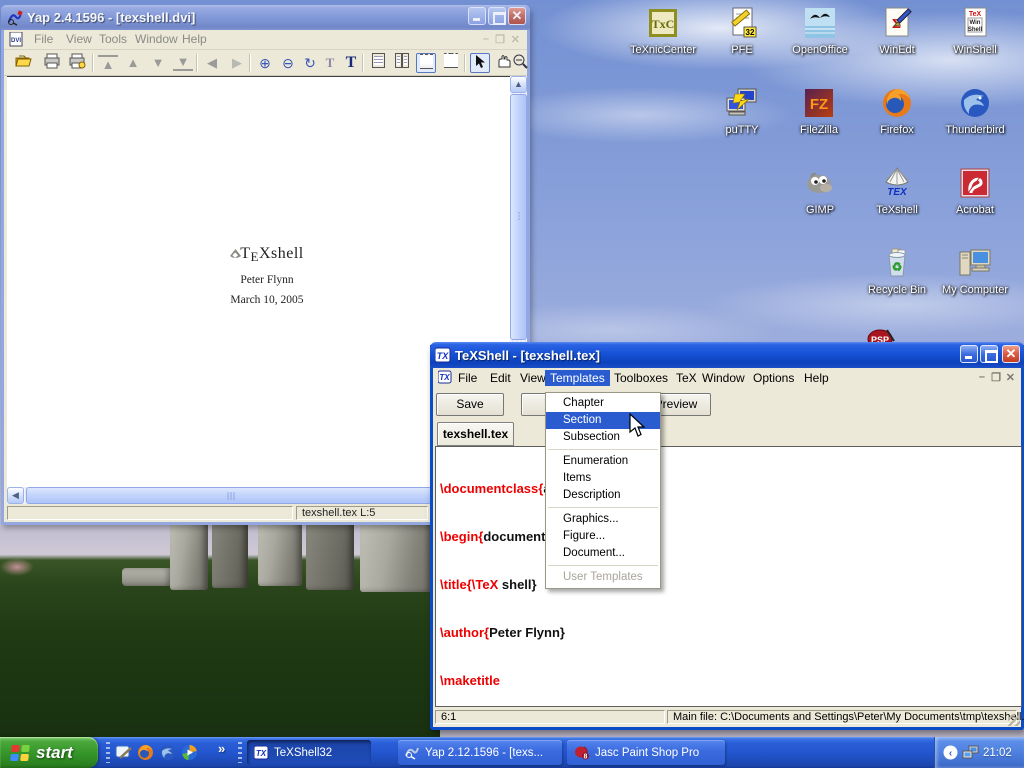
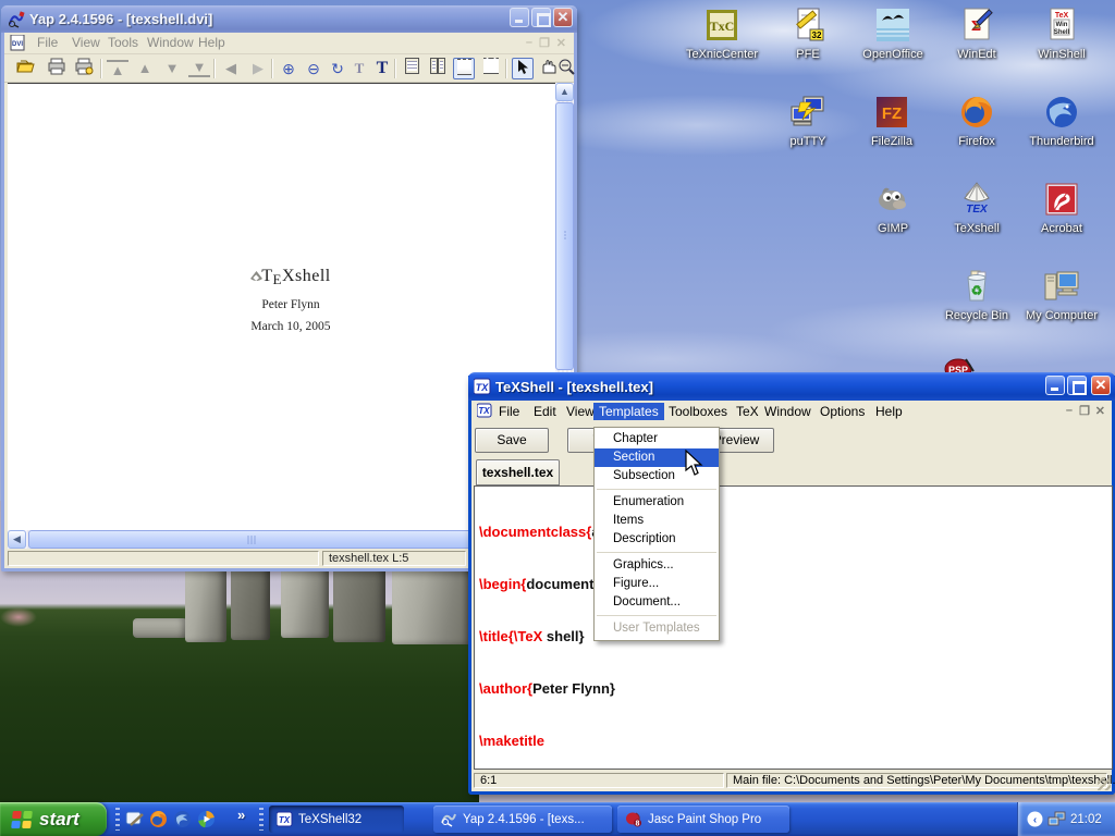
  TxC
  TeXnicCenter
  32
  PFE
  OpenOffice
  WinEdt
  WinShell
  puTTY
  FZ
  FileZilla
  Firefox
  Thunderbird
  GIMP
  TEX
  TeXshell
  Acrobat
  ♻
  Recycle Bin
  My Computer
  PSP
  Yap 2.4.1596 - [texshell.dvi]
  ✕
  File
  View
  Tools
  Window
  Help
  –
  ❐
  ✕
  ▲
  ▲
  ▼
  ▼
  ◀
  ▶
  ⊕
  ⊖
  ↻
  T
  T
  TEXshell
  Peter Flynn
  March 10, 2005
  ▲
  ◀
  texshell.tex L:5
  TX
  TeXShell - [texshell.tex]
  ✕
  TX
  File
  Edit
  View
  Templates
  Toolboxes
  TeX
  Window
  Options
  Help
  –
  ❐
  ✕
  Save
  review
  texshell.tex
  \documentclass{
  \begin{document
  \title{\TeX shell}
  \author{Peter Flynn}
  \maketitle
  6:1
  Main file: C:\Documents and Settings\Peter\My Documents\tmp\texsl.
  Chapter
  Section
  Subsection
  Enumeration
  Items
  Description
  Graphics...
  Figure...
  Document...
  User Templates
  start
  »
  TX
  TeXShell32
- Yap 2.12.1596 - [texs...
+ Yap 2.4.1596 - [texs...
  Jasc Paint Shop Pro
  ‹
  21:02
